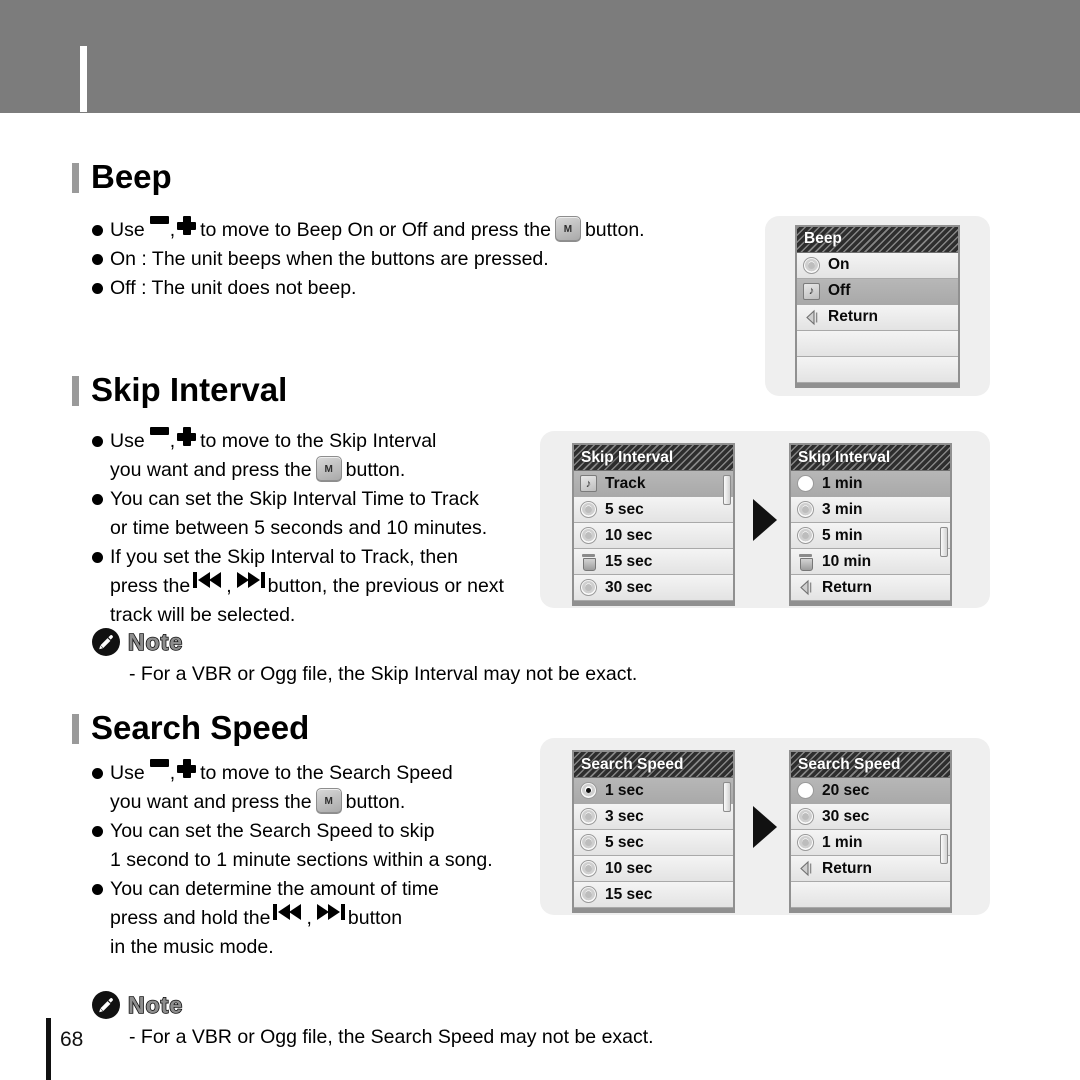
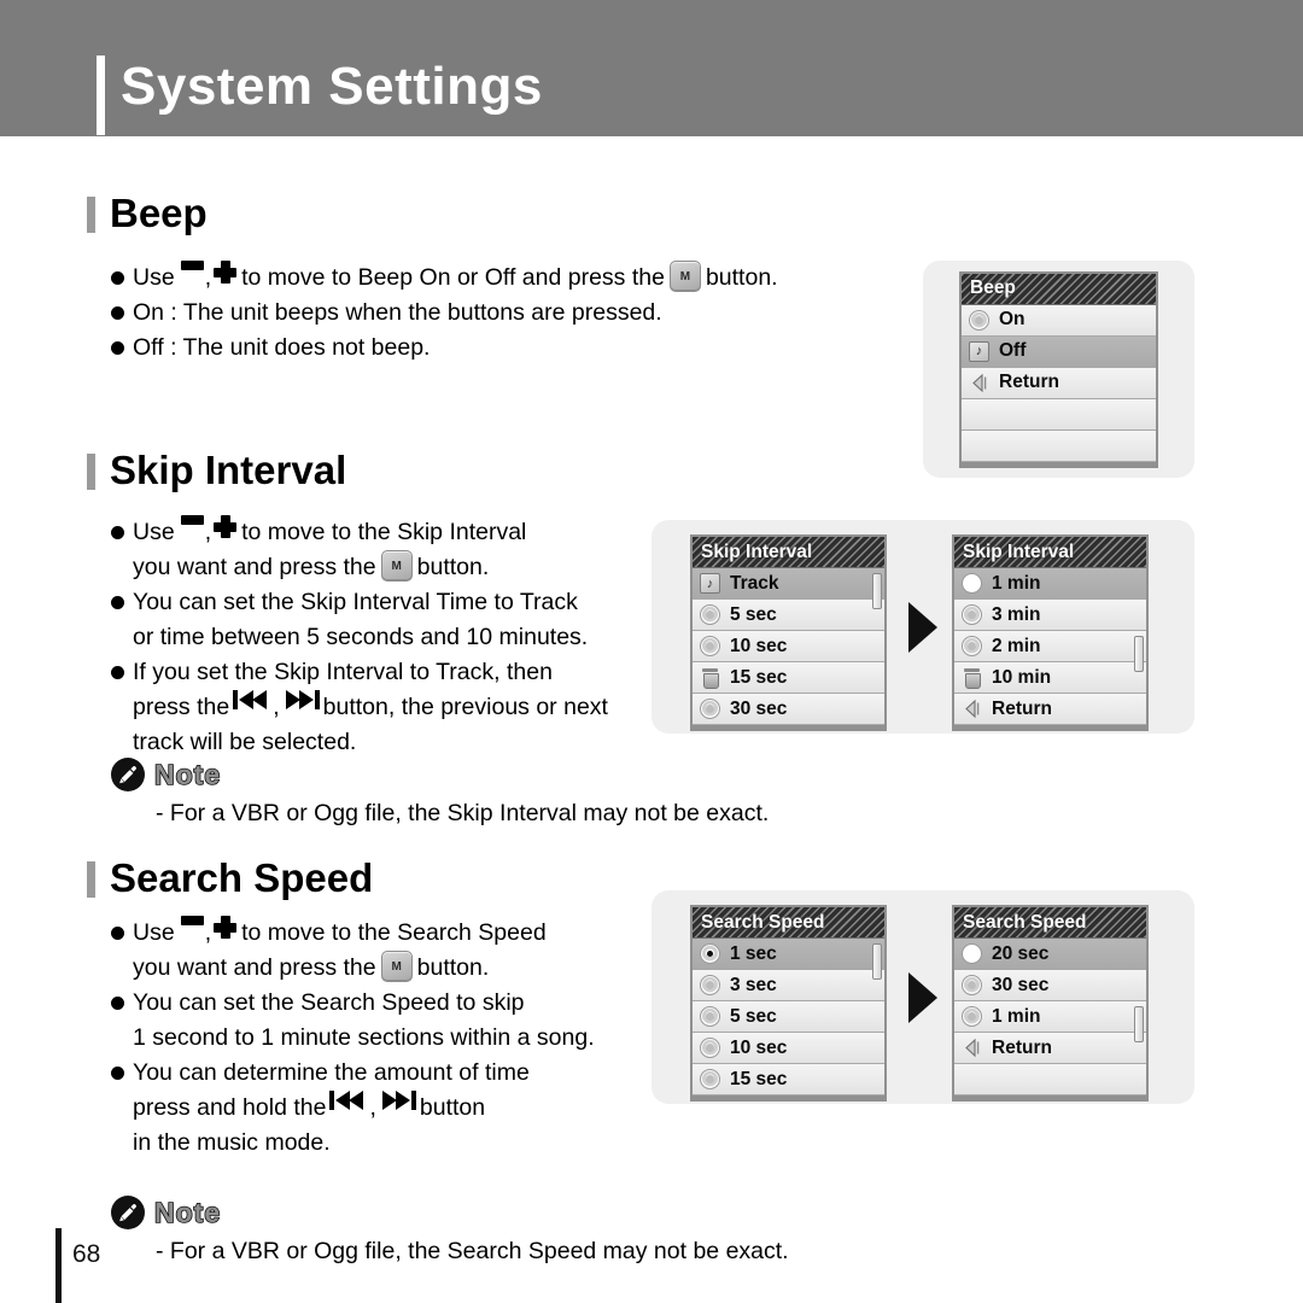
+ System Settings
  Beep
  Use
  ,
  to move to Beep On or Off and press the
  M
  button.
  On : The unit beeps when the buttons are pressed.
  Off : The unit does not beep.
  Beep
  On
  ♪
  Off
  Return
  Skip Interval
  Use
  ,
  to move to the Skip Interval
  you want and press the
  M
  button.
  You can set the Skip Interval Time to Track
  or time between 5 seconds and 10 minutes.
  If you set the Skip Interval to Track, then
  press the
  ,
  button, the previous or next
  track will be selected.
  Skip Interval
  ♪
  Track
  5 sec
  10 sec
  15 sec
  30 sec
  Skip Interval
  1 min
  3 min
- 5 min
+ 2 min
  10 min
  Return
  Note
  - For a VBR or Ogg file, the Skip Interval may not be exact.
  Search Speed
  Use
  ,
  to move to the Search Speed
  you want and press the
  M
  button.
  You can set the Search Speed to skip
  1 second to 1 minute sections within a song.
  You can determine the amount of time
  press and hold the
  ,
  button
  in the music mode.
  Search Speed
  1 sec
  3 sec
  5 sec
  10 sec
  15 sec
  Search Speed
  20 sec
  30 sec
  1 min
  Return
  Note
  - For a VBR or Ogg file, the Search Speed may not be exact.
  68
